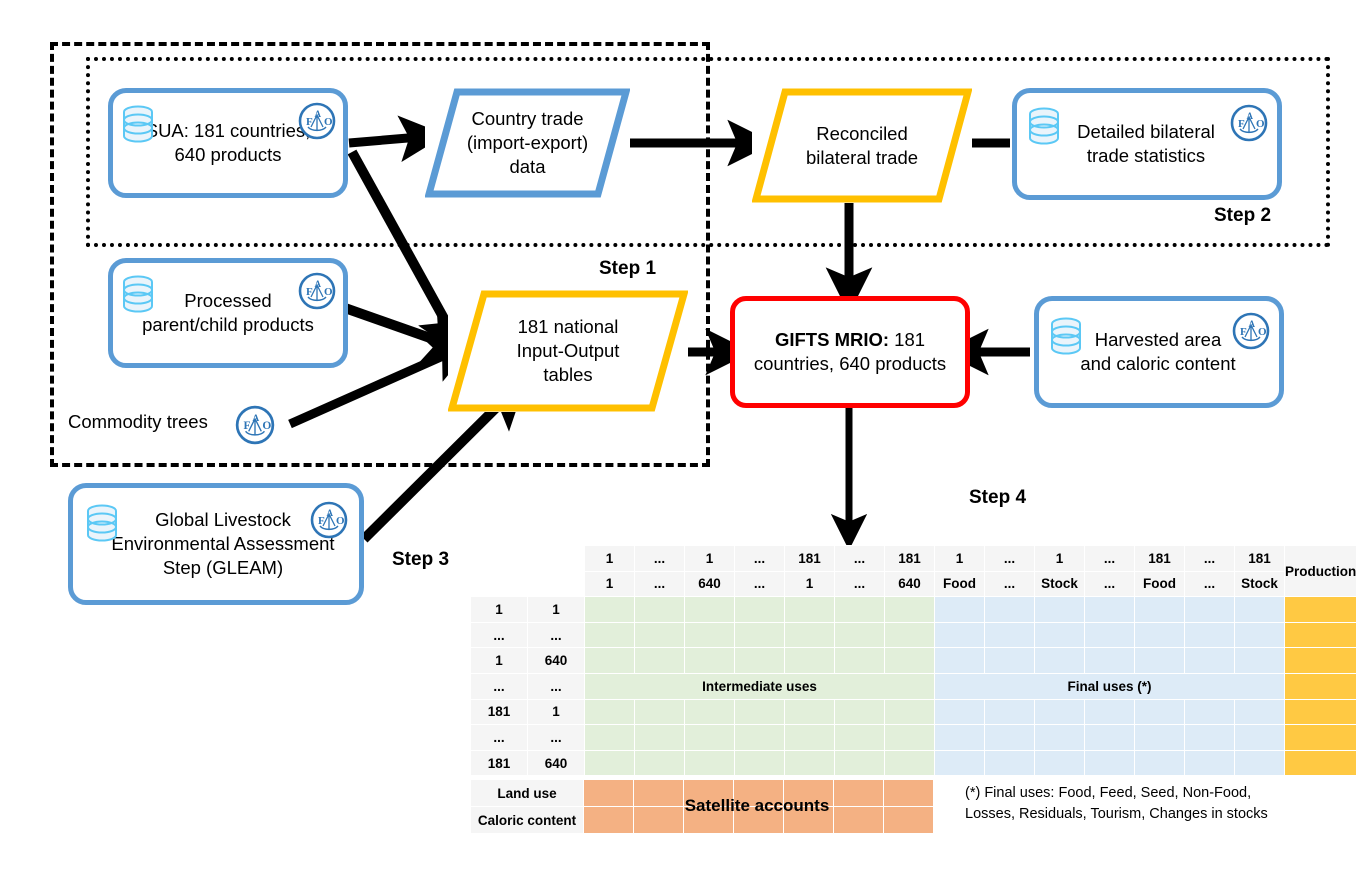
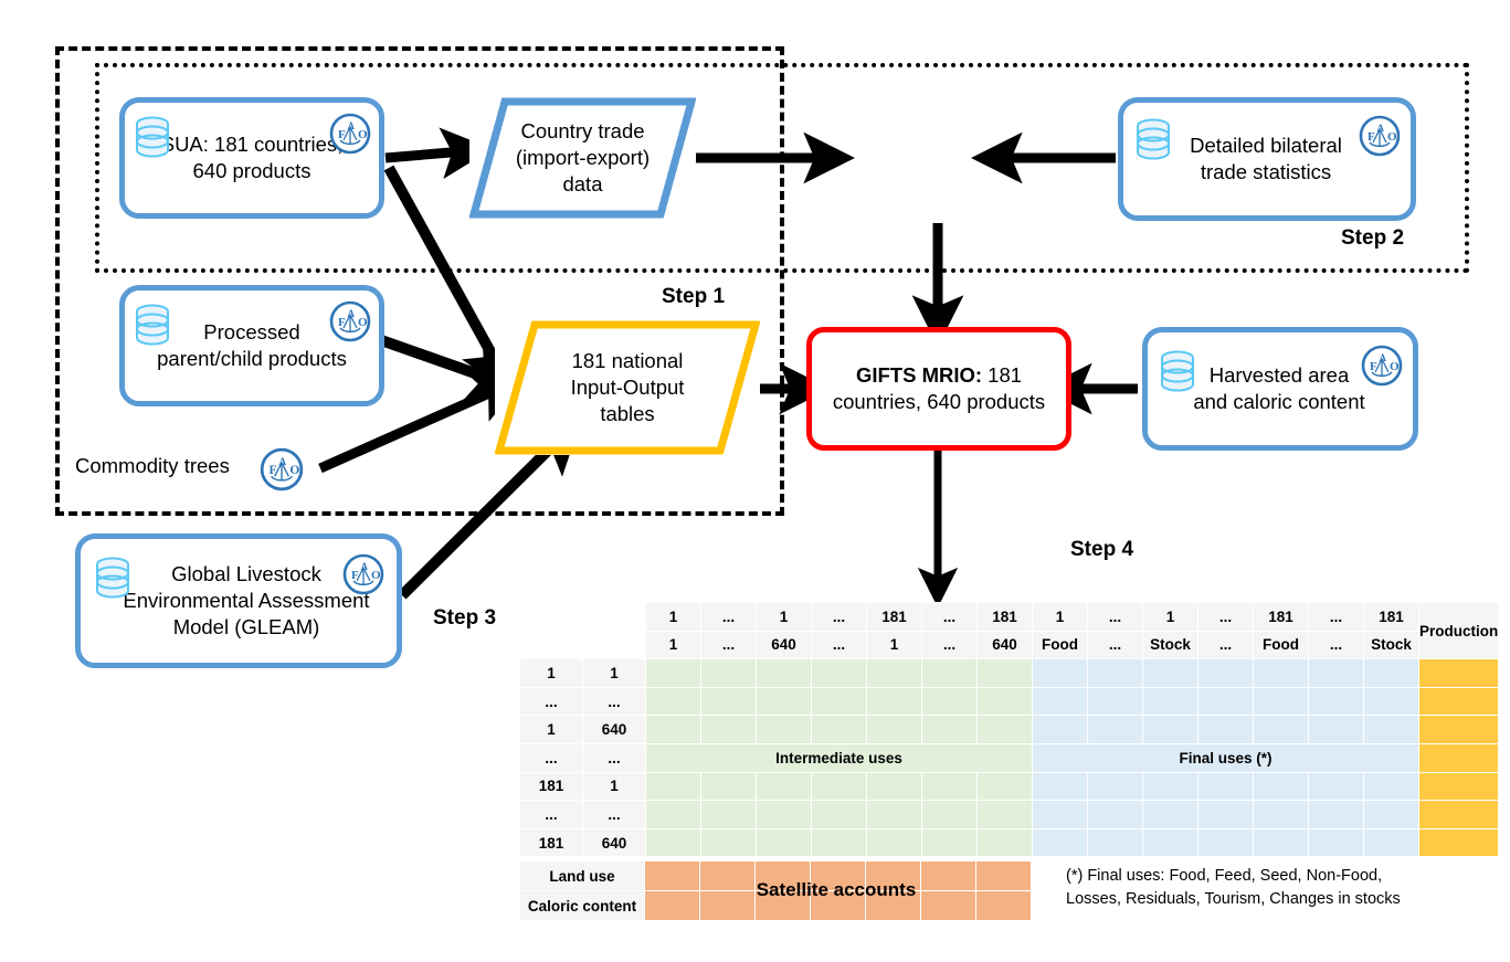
  F
  A
  O
  UA: 181 countries 640 products
  Country trade (import-export) data
- Reconciled bilateral trade
  F
  A
  O
  Detailed bilateral trade statistics
  F
  A
  O
  Processed parent/child products
  Commodity trees
  F
  O
  181 national Input-Output tables
  GIFTS MRIO: 181 countries, 640 products
  F
  A
  O
  Harvested area and caloric content
  F
  A
  O
- Global Livestock Environmental Assessment Step (GLEAM)
+ Global Livestock Environmental Assessment Model (GLEAM)
  Step 1
  Step 2
  Step 3
  Step 4
  		1	...	1	...	181	...	181	1	...	1	...	181	...	181	Production
  		1	...	640	...	1	...	640	Food	...	Stock	...	Food	...	Stock
  1	1
  ...	...
  1	640
  ...	...	Intermediate uses	Final uses (*)
  181	1
  ...	...
  181	640
  Land use
  Caloric content
  Satellite accounts
  (*) Final uses: Food, Feed, Seed, Non-Food, Losses, Residuals, Tourism, Changes in stocks
